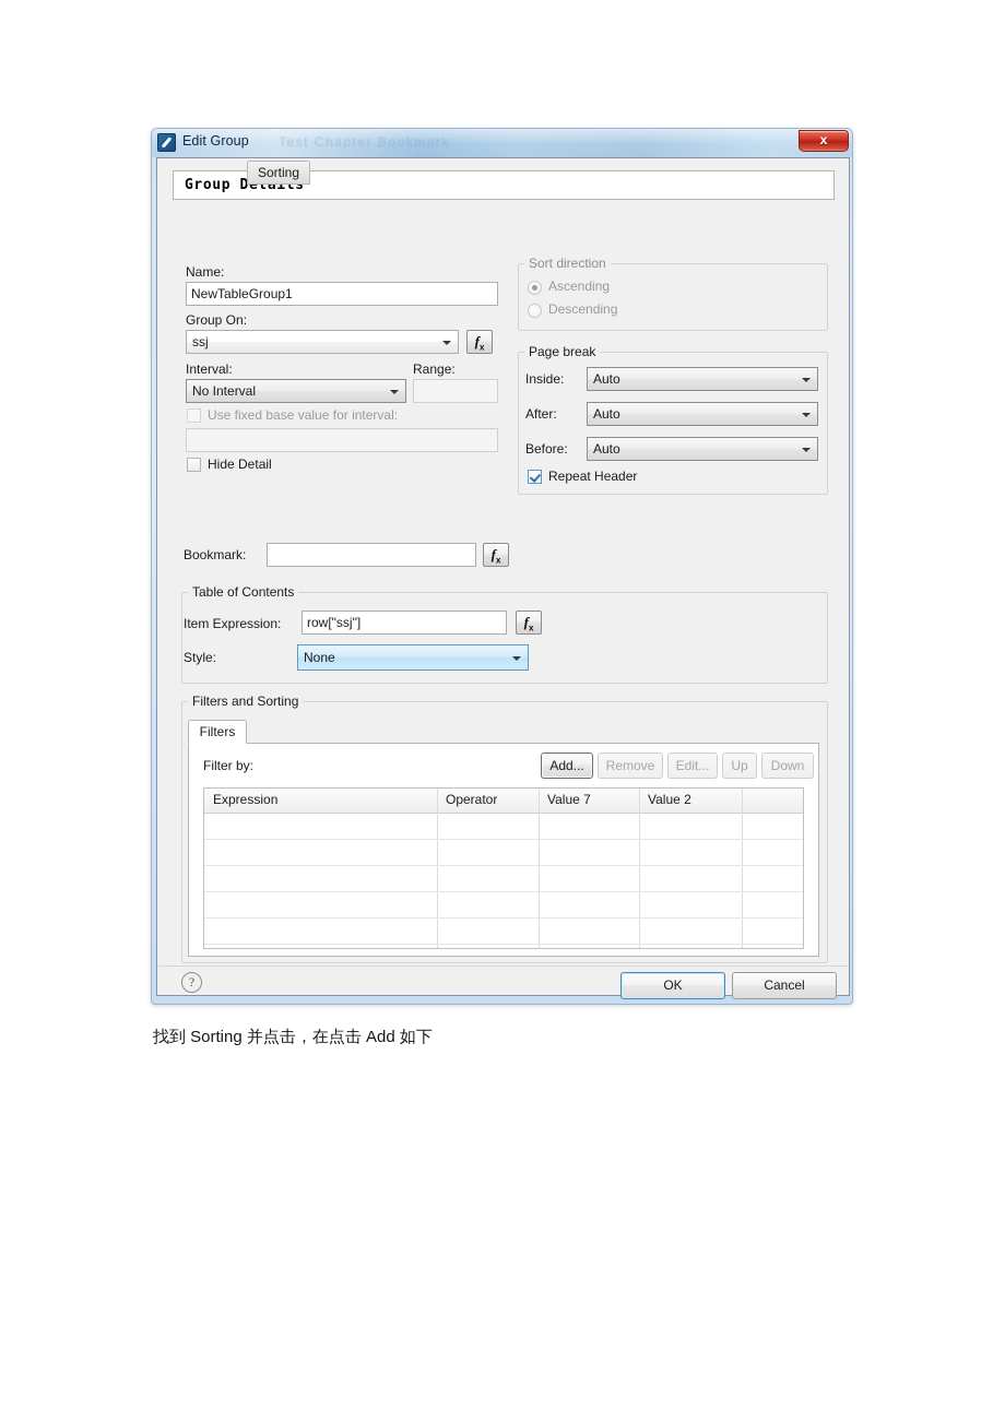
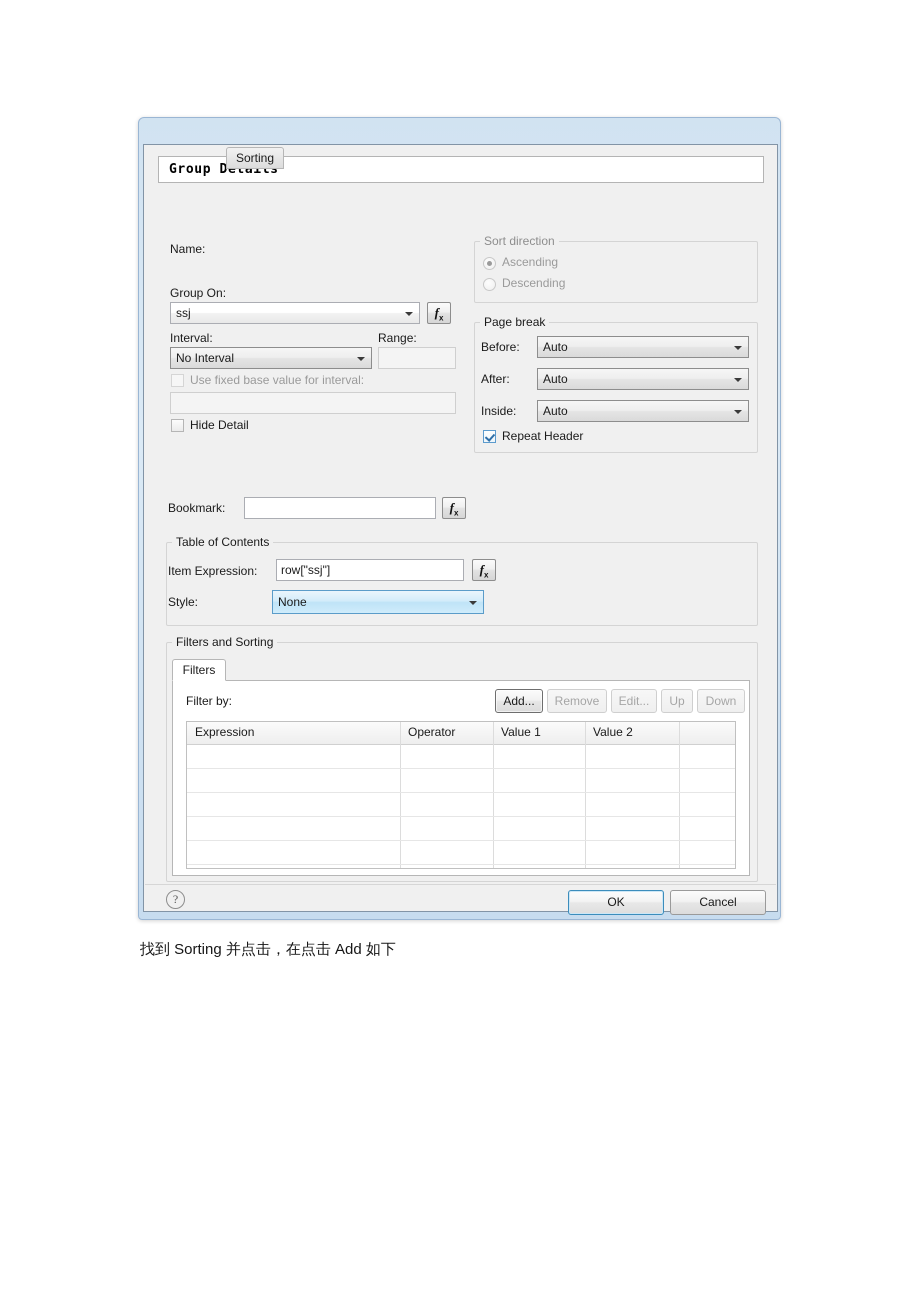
- Edit Group
- Test Chapter Bookmark
- x
  Group Details
  Name:
- NewTableGroup1
  Group On:
  ssj
  fx
  Interval:
  Range:
  No Interval
  Use fixed base value for interval:
  Hide Detail
  Sort direction
  Ascending
  Descending
  Page break
- Inside:
+ Before:
  Auto
  After:
  Auto
- Before:
+ Inside:
  Auto
  Repeat Header
  Bookmark:
  fx
  Table of Contents
  Item Expression:
  row["ssj"]
  fx
  Style:
  None
  Filters and Sorting
  Filters
  Sorting
  Filter by:
  Add...
  Remove
  Edit...
  Up
  Down
  Expression
  Operator
- Value 7
+ Value 1
  Value 2
  ?
  OK
  Cancel
  找到 Sorting 并点击，在点击 Add 如下
